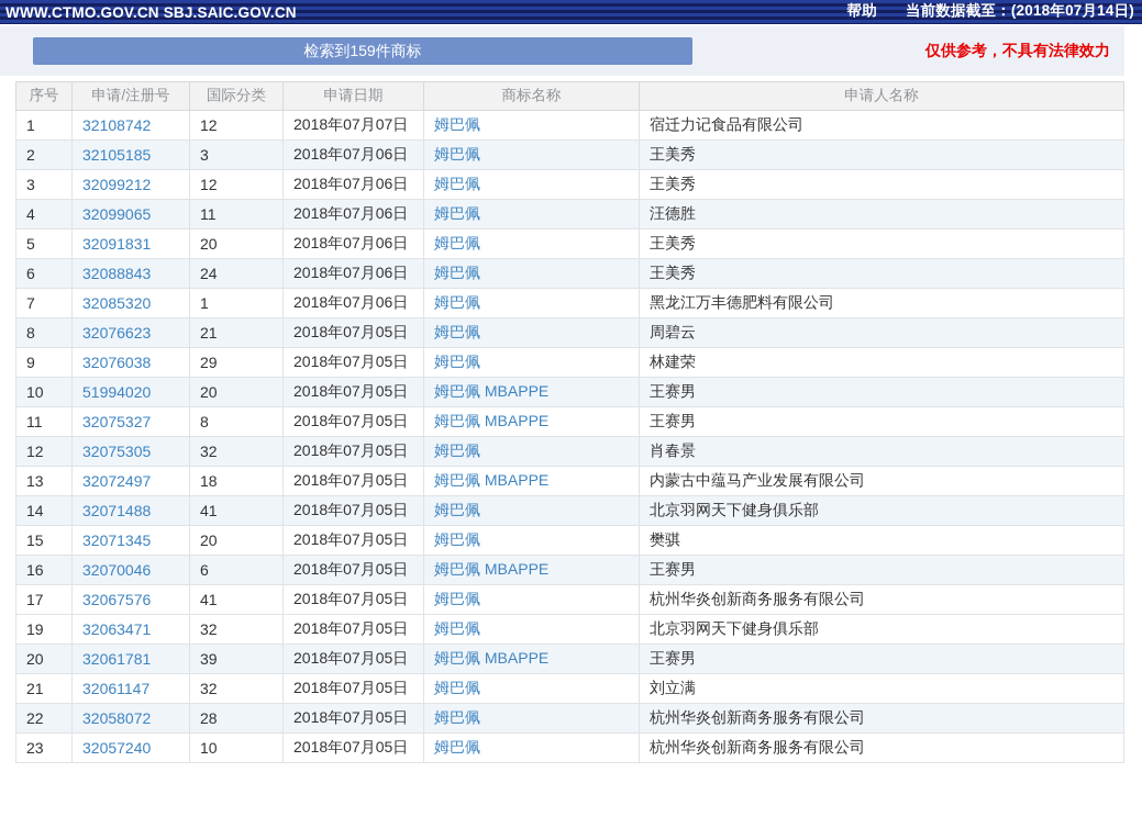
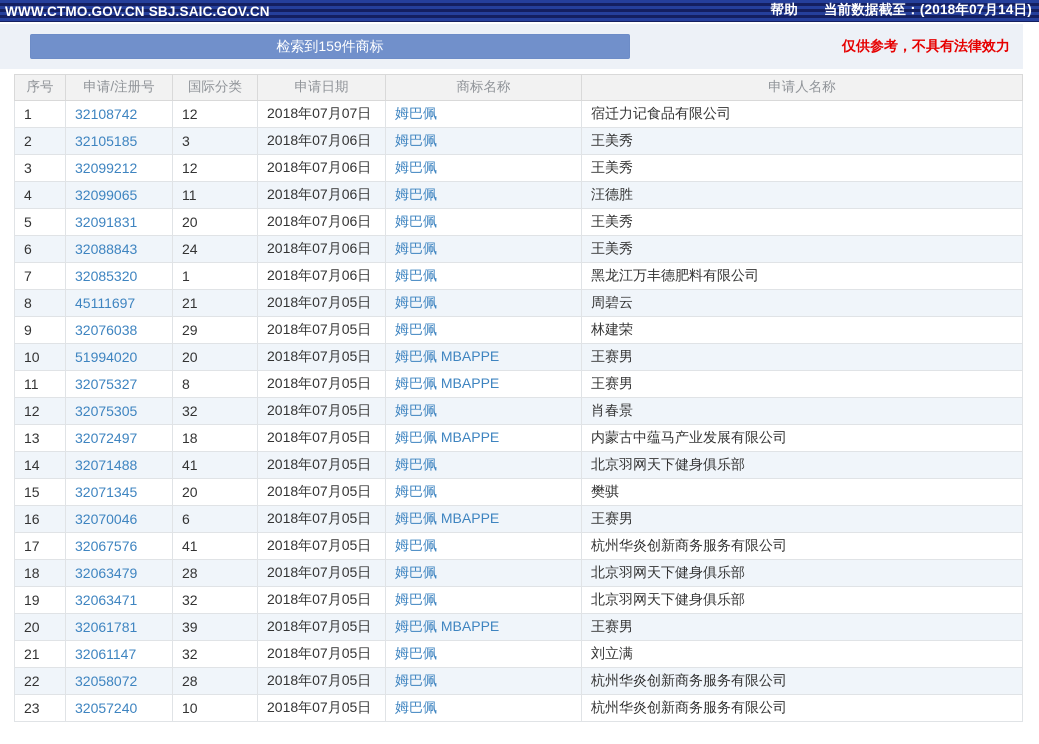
  WWW.CTMO.GOV.CN SBJ.SAIC.GOV.CN
  帮助
  当前数据截至：(2018年07月14日)
  检索到159件商标
  仅供参考，不具有法律效力
  序号	申请/注册号	国际分类	申请日期	商标名称	申请人名称
  1	32108742	12	2018年07月07日	姆巴佩	宿迁力记食品有限公司
  2	32105185	3	2018年07月06日	姆巴佩	王美秀
  3	32099212	12	2018年07月06日	姆巴佩	王美秀
  4	32099065	11	2018年07月06日	姆巴佩	汪德胜
  5	32091831	20	2018年07月06日	姆巴佩	王美秀
  6	32088843	24	2018年07月06日	姆巴佩	王美秀
  7	32085320	1	2018年07月06日	姆巴佩	黑龙江万丰德肥料有限公司
- 8	32076623	21	2018年07月05日	姆巴佩	周碧云
+ 8	45111697	21	2018年07月05日	姆巴佩	周碧云
  9	32076038	29	2018年07月05日	姆巴佩	林建荣
  10	51994020	20	2018年07月05日	姆巴佩 MBAPPE	王赛男
  11	32075327	8	2018年07月05日	姆巴佩 MBAPPE	王赛男
  12	32075305	32	2018年07月05日	姆巴佩	肖春景
  13	32072497	18	2018年07月05日	姆巴佩 MBAPPE	内蒙古中蕴马产业发展有限公司
  14	32071488	41	2018年07月05日	姆巴佩	北京羽网天下健身俱乐部
  15	32071345	20	2018年07月05日	姆巴佩	樊骐
  16	32070046	6	2018年07月05日	姆巴佩 MBAPPE	王赛男
  17	32067576	41	2018年07月05日	姆巴佩	杭州华炎创新商务服务有限公司
+ 18	32063479	28	2018年07月05日	姆巴佩	北京羽网天下健身俱乐部
  19	32063471	32	2018年07月05日	姆巴佩	北京羽网天下健身俱乐部
  20	32061781	39	2018年07月05日	姆巴佩 MBAPPE	王赛男
  21	32061147	32	2018年07月05日	姆巴佩	刘立满
  22	32058072	28	2018年07月05日	姆巴佩	杭州华炎创新商务服务有限公司
  23	32057240	10	2018年07月05日	姆巴佩	杭州华炎创新商务服务有限公司
